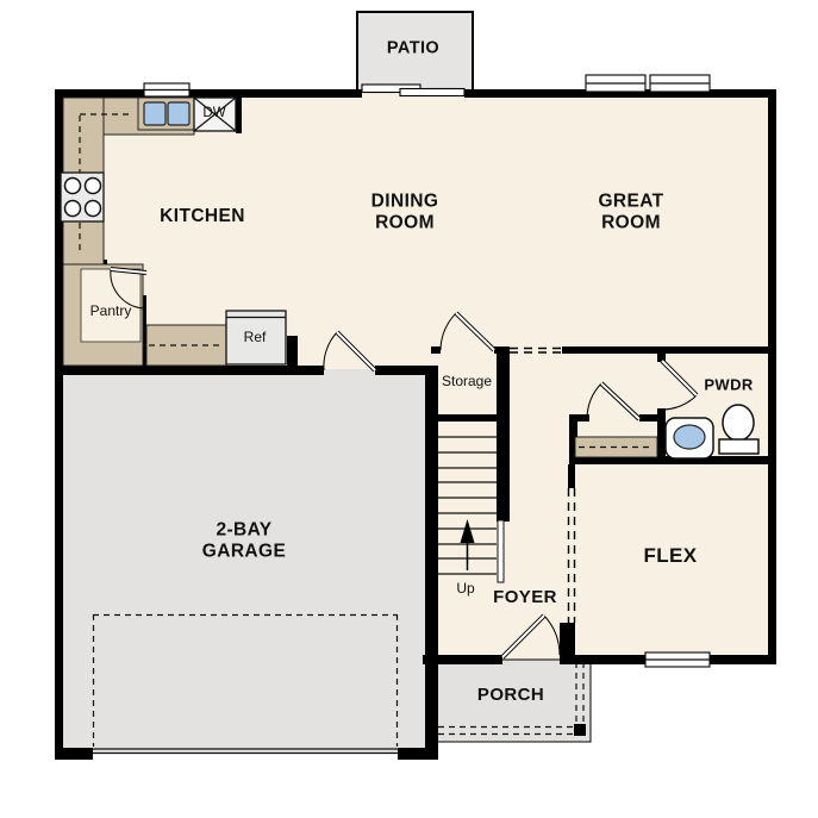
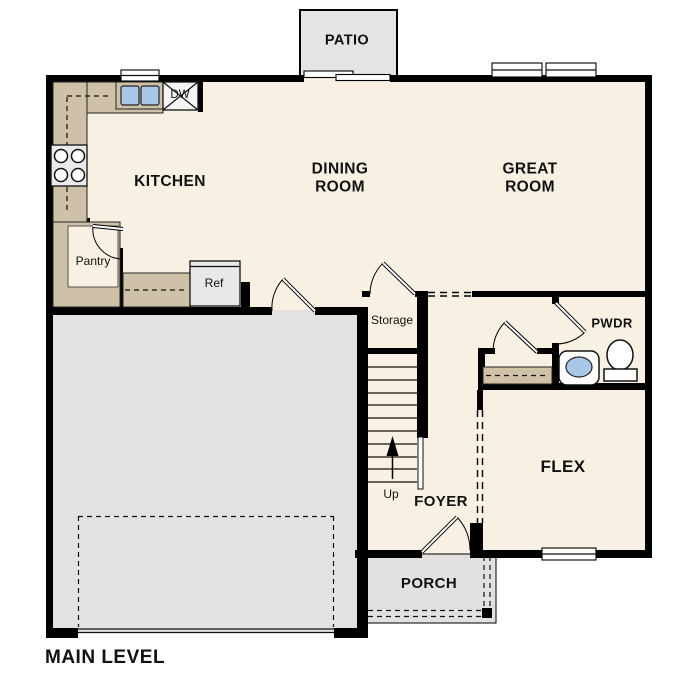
  PATIO
  KITCHEN
  DINING
  ROOM
  GREAT
  ROOM
  Pantry
  DW
  Ref
  Storage
  PWDR
- 2-BAY
- GARAGE
  FLEX
  Up
  FOYER
  PORCH
+ MAIN LEVEL
